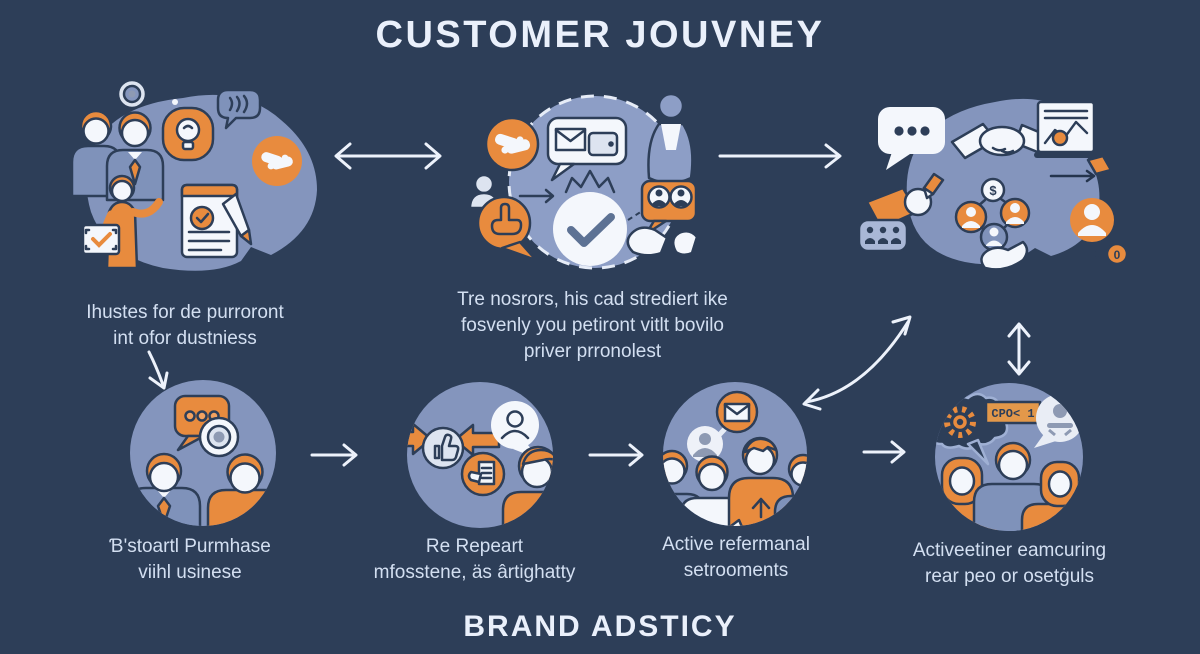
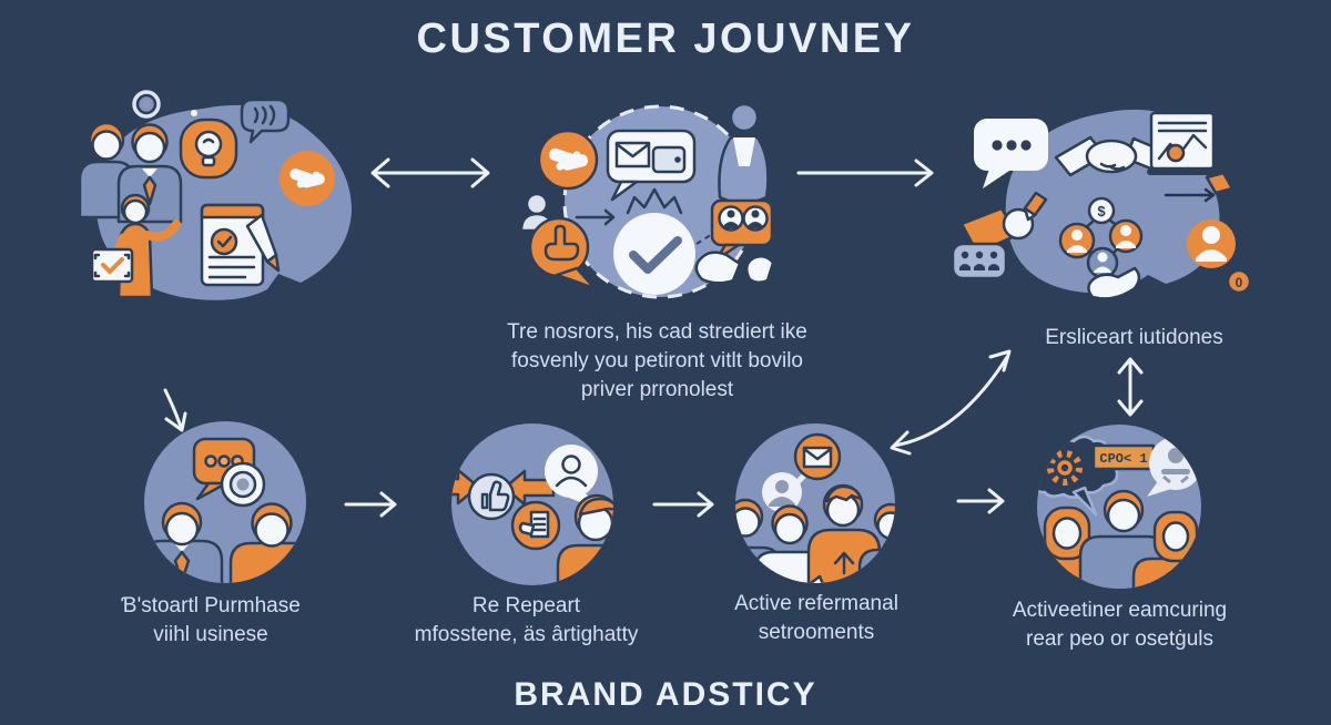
  CUSTOMER JOUVNEY
  $
  0
  CPO< 1
- Ihustes for de purroront
- int ofor dustniess
  Tre nosrors, his cad strediert ike
  fosvenly you petiront vitlt bovilo
  priver prronolest
+ Ersliceart iutidones
  Ɓ'stoartl Purmhase
  viihl usinese
  Re Repeart
  mfosstene, äs ârtighatty
  Active refermanal
  setrooments
  Activeetiner eamcuring
  rear peo or osetġuls
  BRAND ADSTICY
